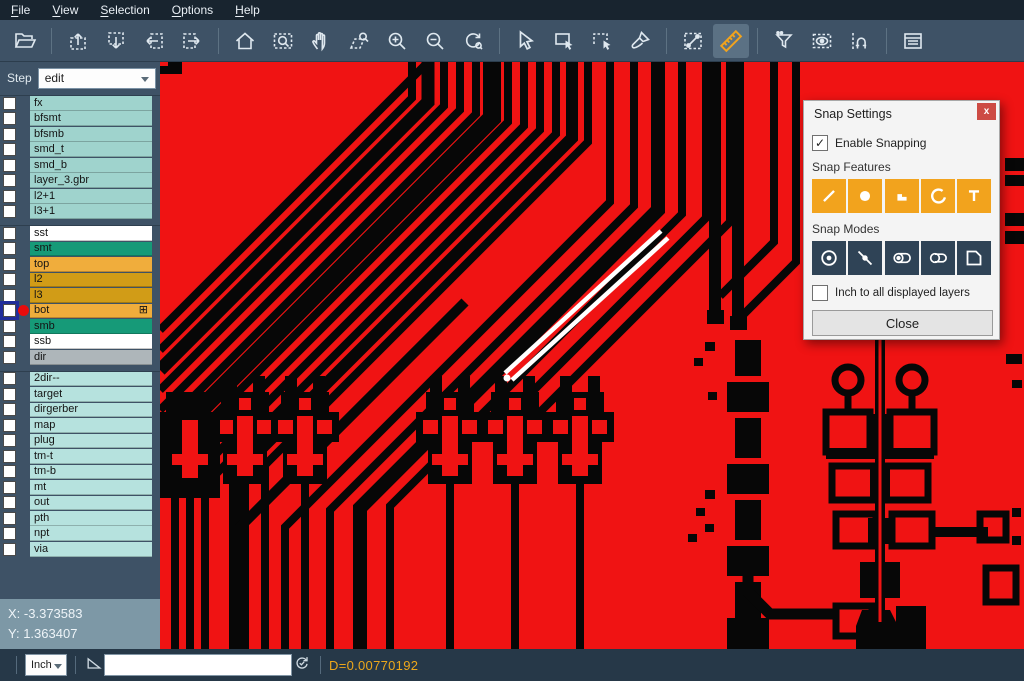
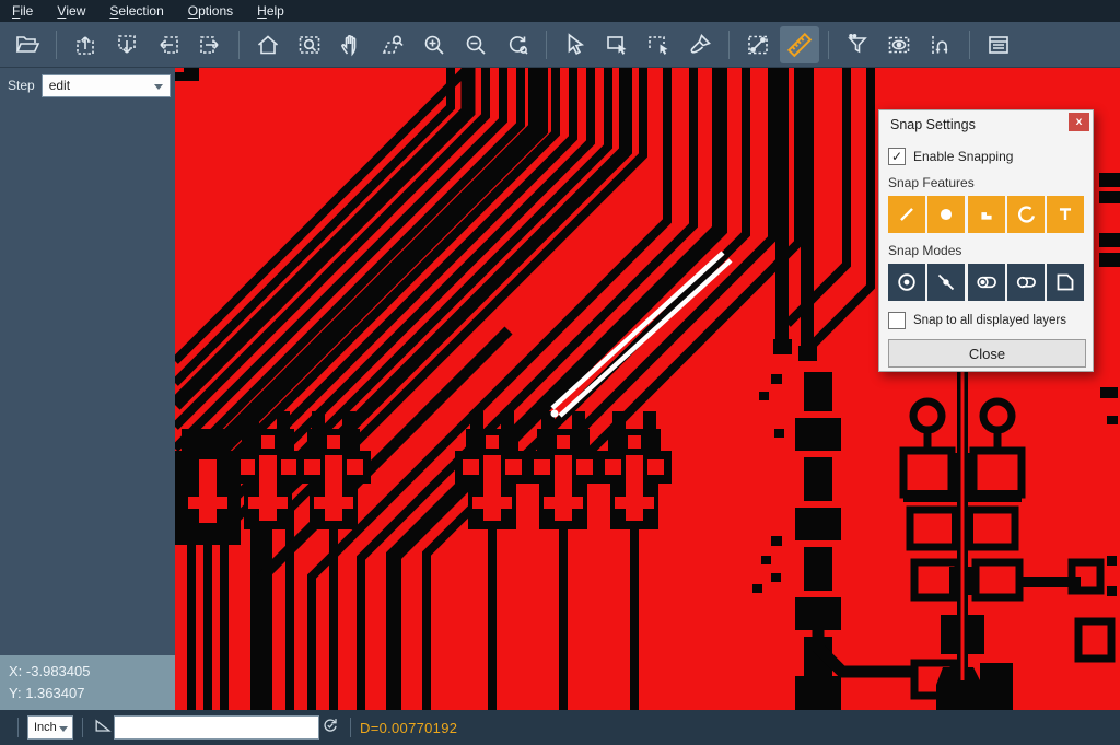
  F
  ile
  V
  iew
  S
  election
  O
  ptions
  H
  elp
  Step
  edit
- fx
- bfsmt
- bfsmb
- smd_t
- smd_b
- layer_3.gbr
- l2+1
- l3+1
- sst
- smt
- top
- l2
- l3
- bot
- ⊞
- smb
- ssb
- dir
- 2dir--
- target
- dirgerber
- map
- plug
- tm-t
- tm-b
- mt
- out
- pth
- npt
- via
- X: -3.373583
+ X: -3.983405
  Y: 1.363407
  Snap Settings
  x
  ✓
  Enable Snapping
  Snap Features
  Snap Modes
- Inch to all displayed layers
+ Snap to all displayed layers
  Close
  Inch
  D=0.00770192
